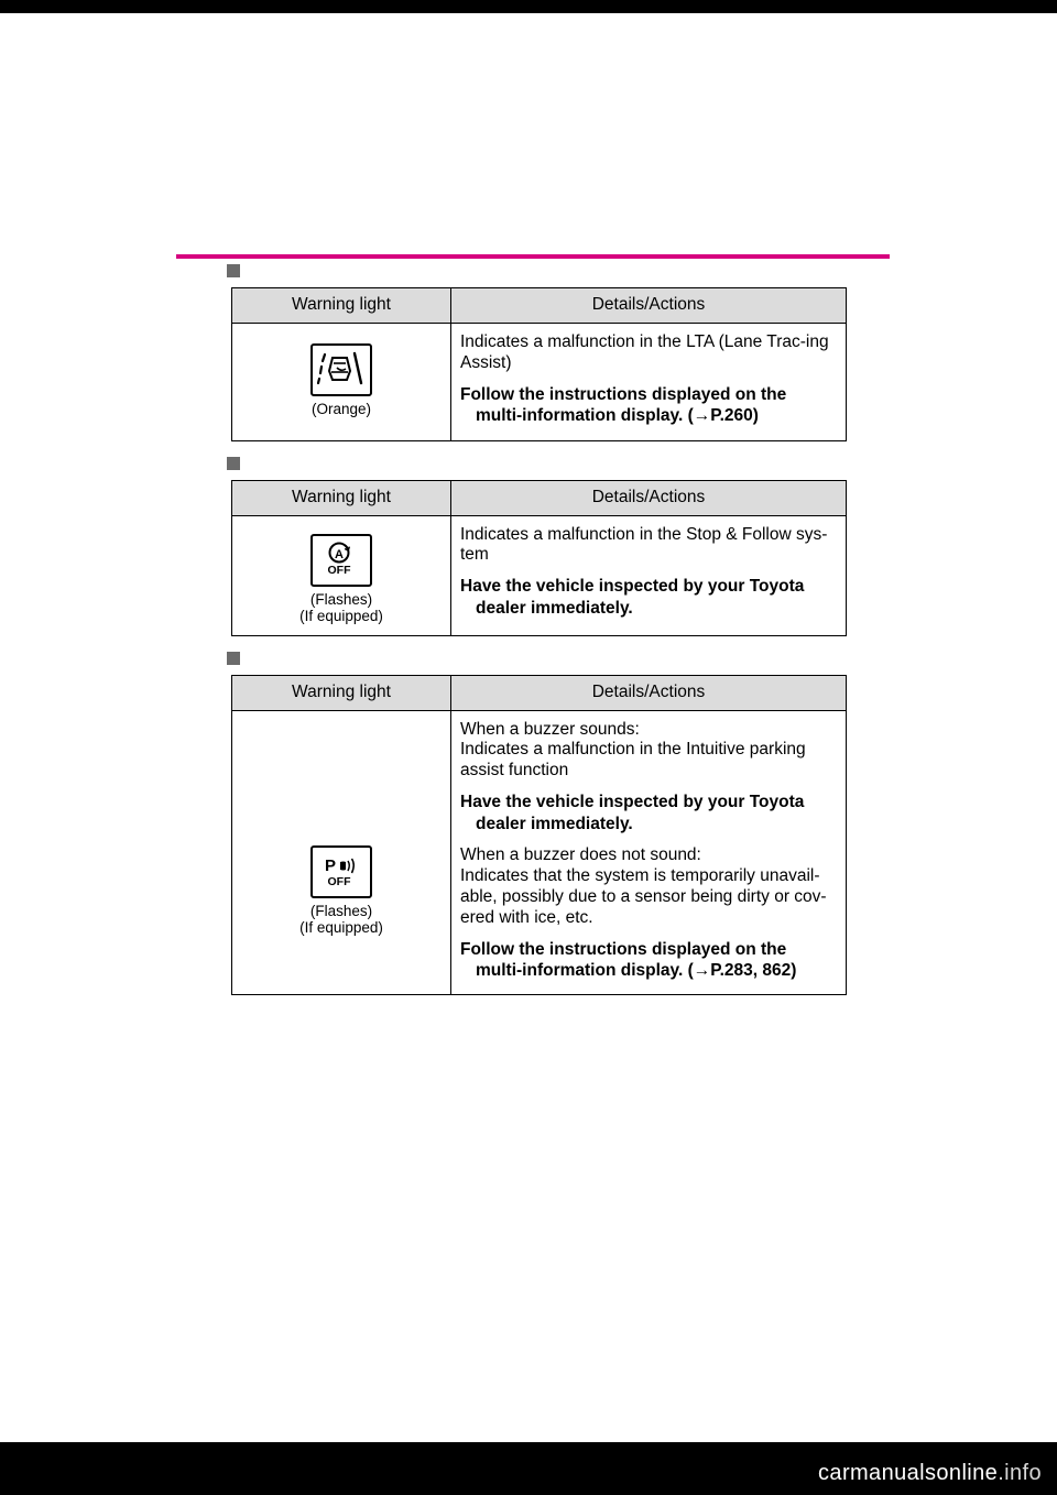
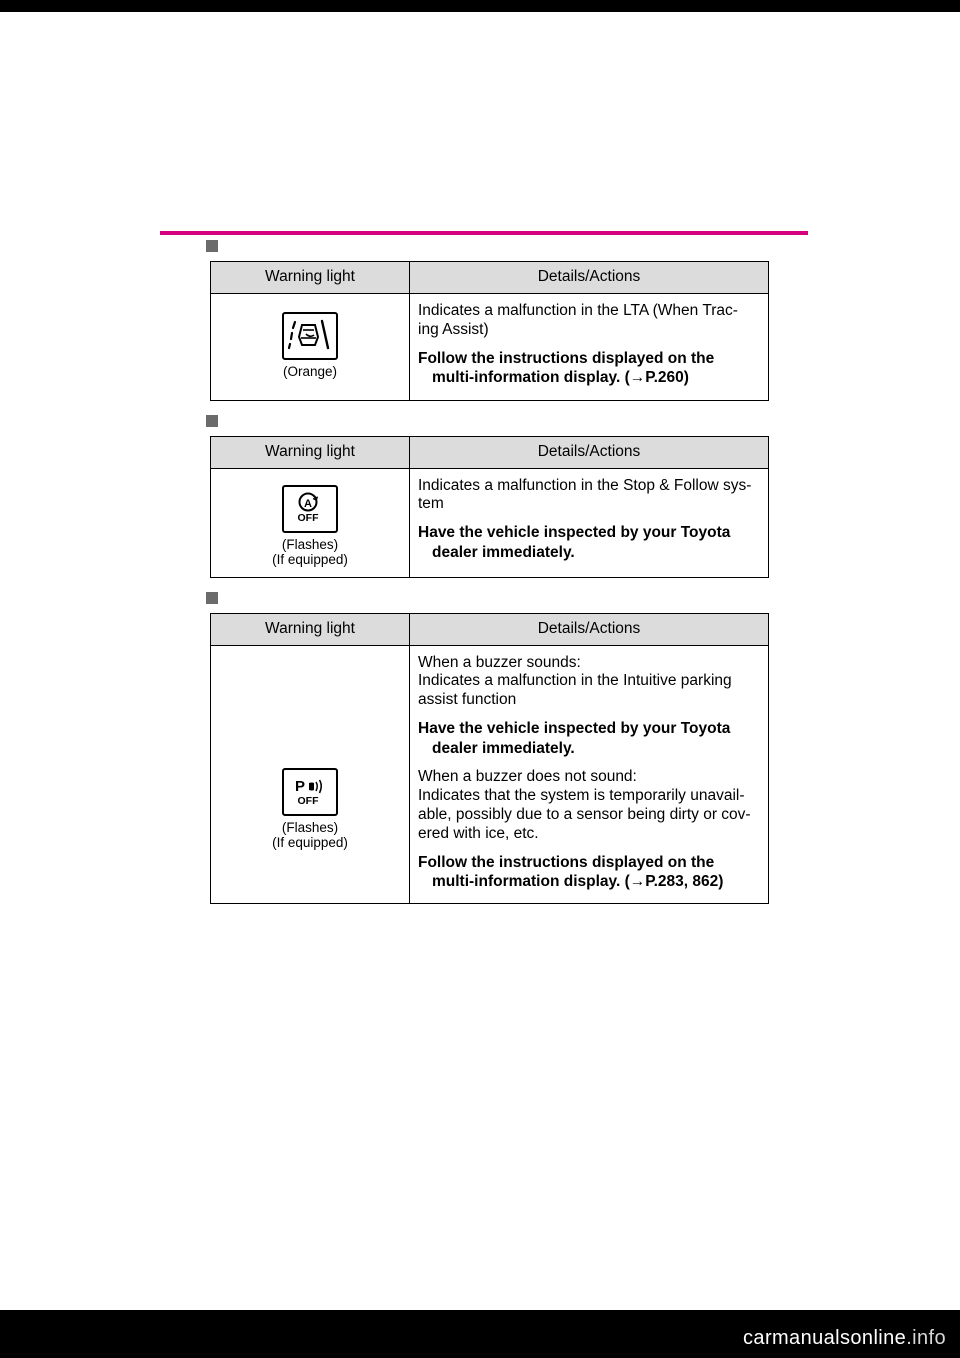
  Warning light	Details/Actions
- (Orange)	Indicates a malfunction in the LTA (Lane Trac-ing Assist) Follow the instructions displayed on the multi-information display. (→P.260)
+ (Orange)	Indicates a malfunction in the LTA (When Trac-ing Assist) Follow the instructions displayed on the multi-information display. (→P.260)
  Warning light	Details/Actions
  A OFF (Flashes) (If equipped)	Indicates a malfunction in the Stop & Follow sys-tem Have the vehicle inspected by your Toyota dealer immediately.
  Warning light	Details/Actions
  P OFF (Flashes) (If equipped)	When a buzzer sounds: Indicates a malfunction in the Intuitive parking assist function Have the vehicle inspected by your Toyota dealer immediately. When a buzzer does not sound: Indicates that the system is temporarily unavail-able, possibly due to a sensor being dirty or cov-ered with ice, etc. Follow the instructions displayed on the multi-information display. (→P.283, 862)
  carmanualsonline.info
